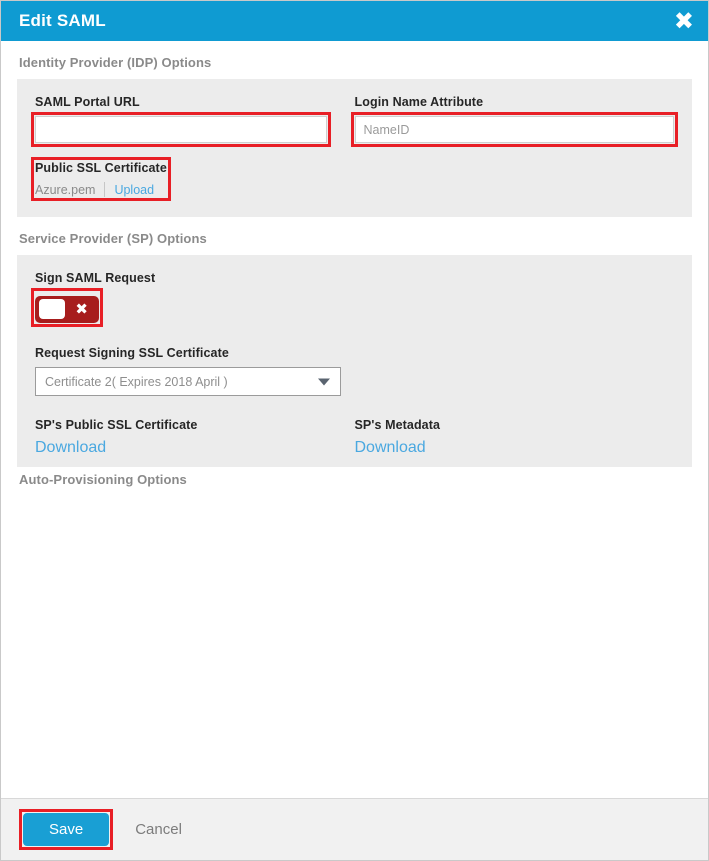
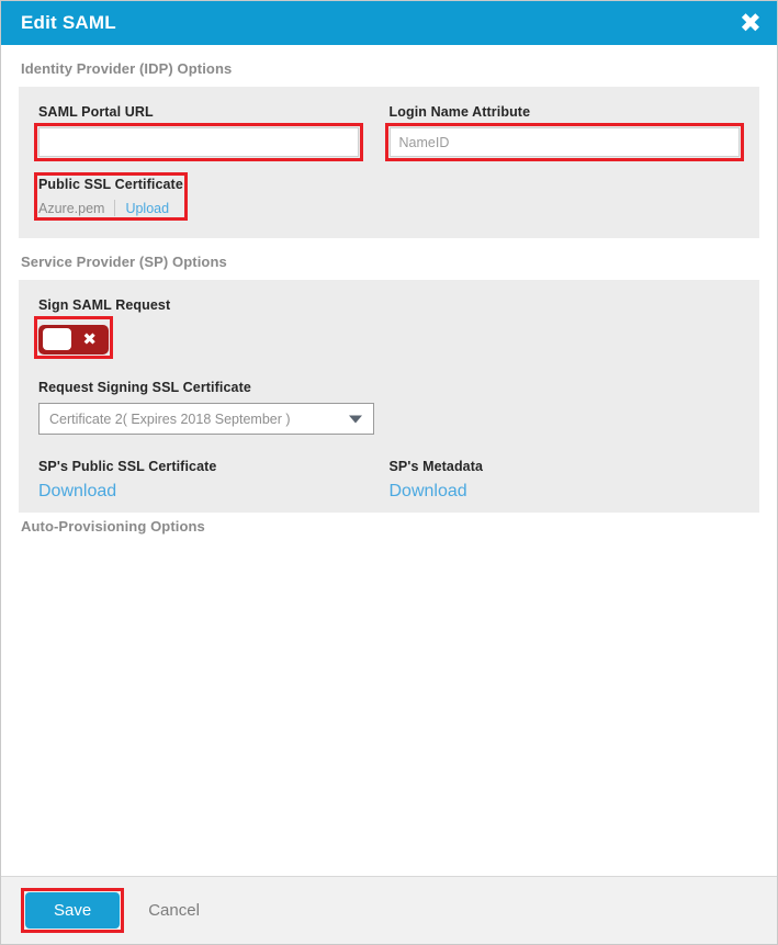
  Edit SAML
  ✖
  Identity Provider (IDP) Options
  SAML Portal URL
  Login Name Attribute
  NameID
  Public SSL Certificate
  Azure.pem
  Upload
  Service Provider (SP) Options
  Sign SAML Request
  ✖
  Request Signing SSL Certificate
- Certificate 2( Expires 2018 April )
+ Certificate 2( Expires 2018 September )
  SP's Public SSL Certificate
  Download
  SP's Metadata
  Download
  Auto-Provisioning Options
  Save
  Cancel
